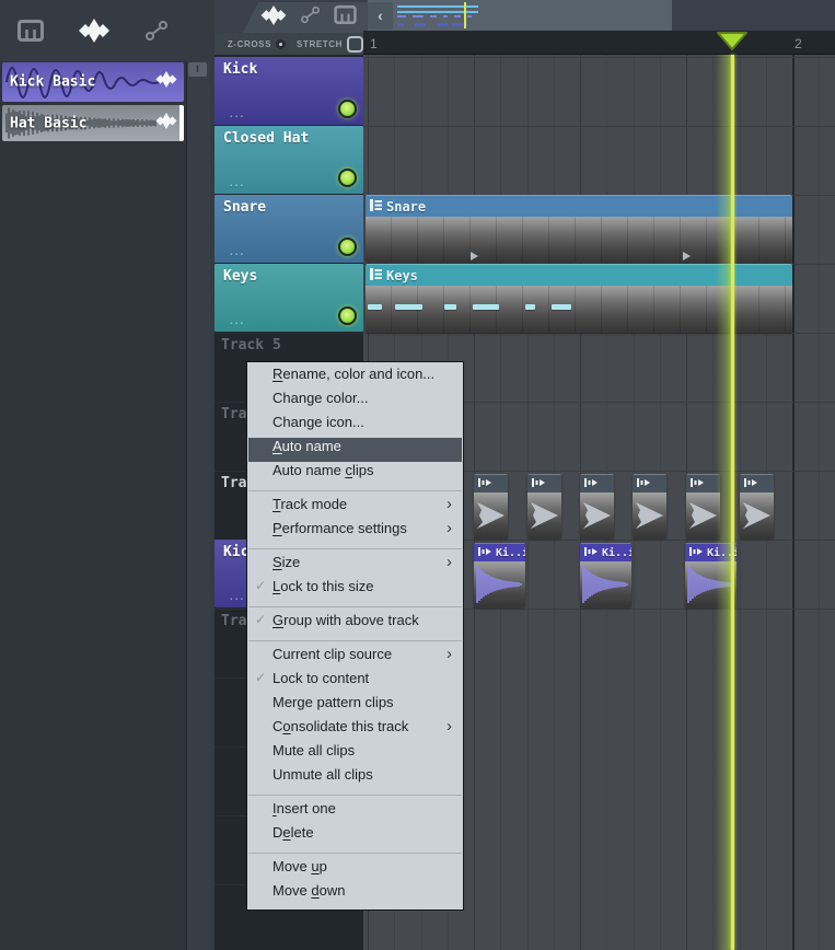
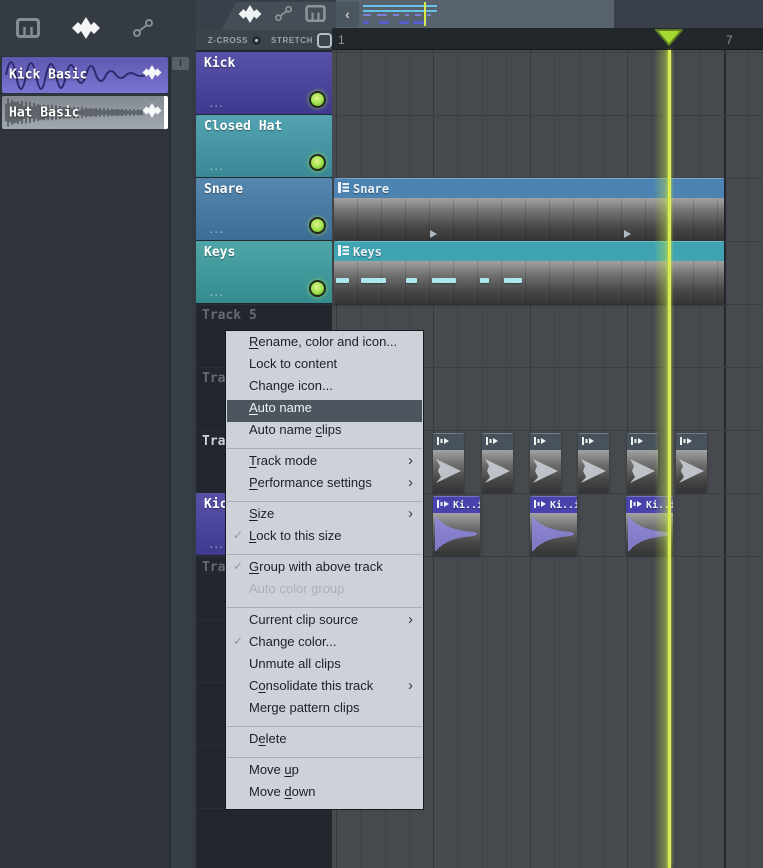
  Kick Basic
  Hat Basic
  I
  ‹
  Z-CROSS
  STRETCH
  1
- 2
+ 7
  Kick
  ...
  Closed Hat
  ...
  Snare
  ...
  Keys
  ...
  Track 5
  Tra
  Tra
  Kic
  ...
  Tra
  Snare
  Keys
  Rename, color and icon...
- Change color...
+ Lock to content
  Change icon...
  Auto name
  Auto name clips
  Track mode
  ›
  Performance settings
  ›
  Size
  ›
  ✓
  Lock to this size
  ✓
  Group with above track
+ Auto color group
  Current clip source
  ›
  ✓
- Lock to content
+ Change color...
- Merge pattern clips
+ Unmute all clips
  Consolidate this track
  ›
- Mute all clips
- Unmute all clips
+ Merge pattern clips
- Insert one
  Delete
  Move up
  Move down
